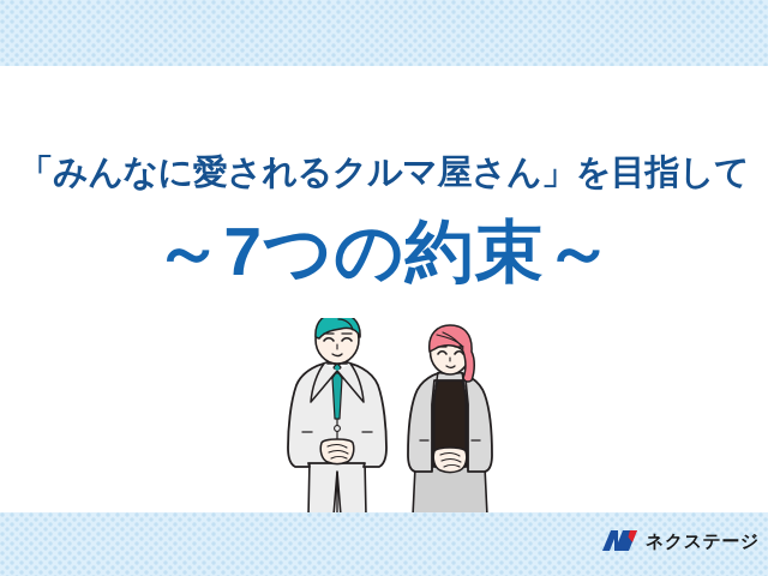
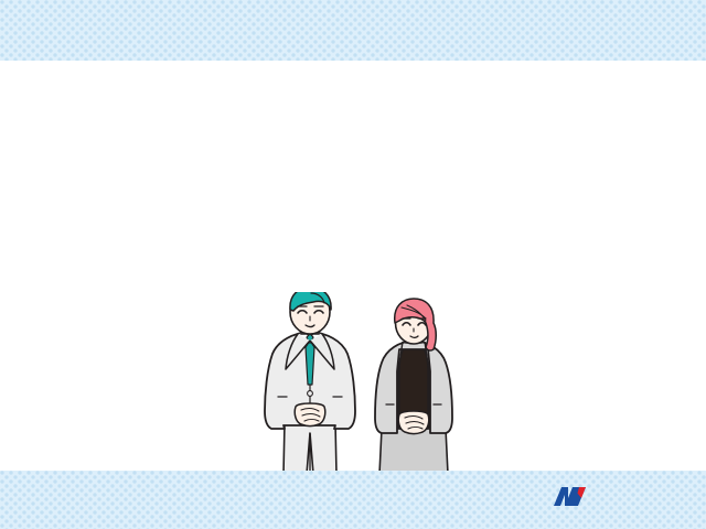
- 「みんなに愛されるクルマ屋さん」を目指して
- ～7つの約束～
- ネクステージ
